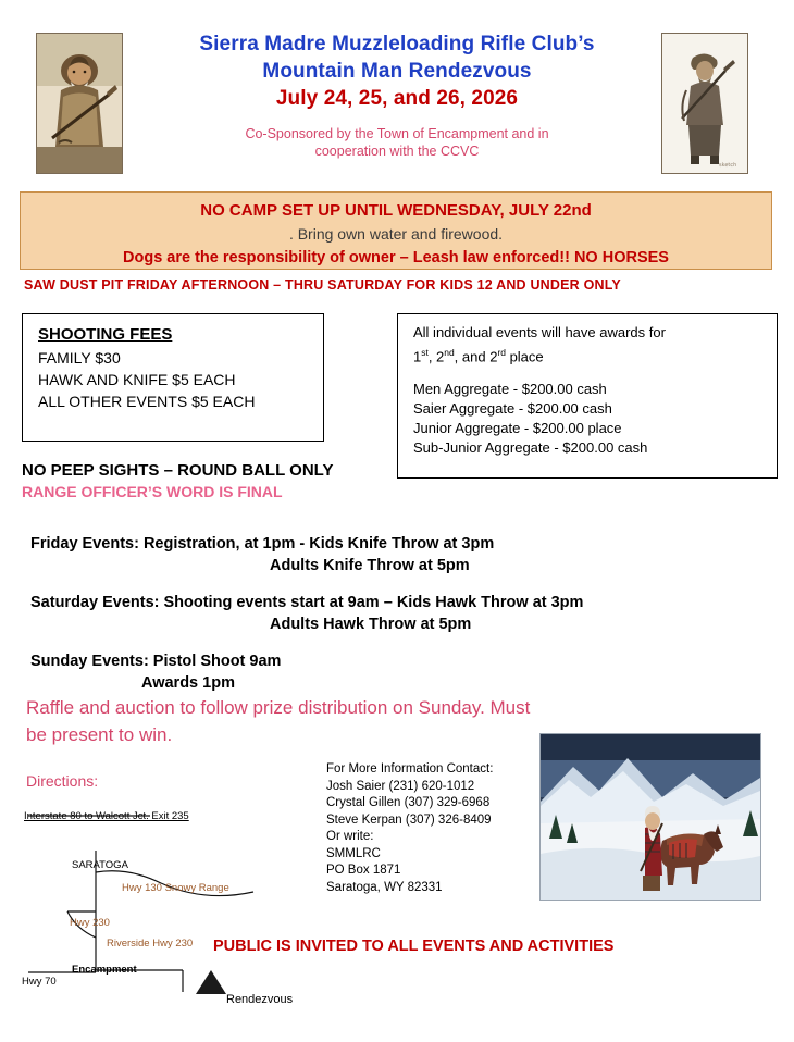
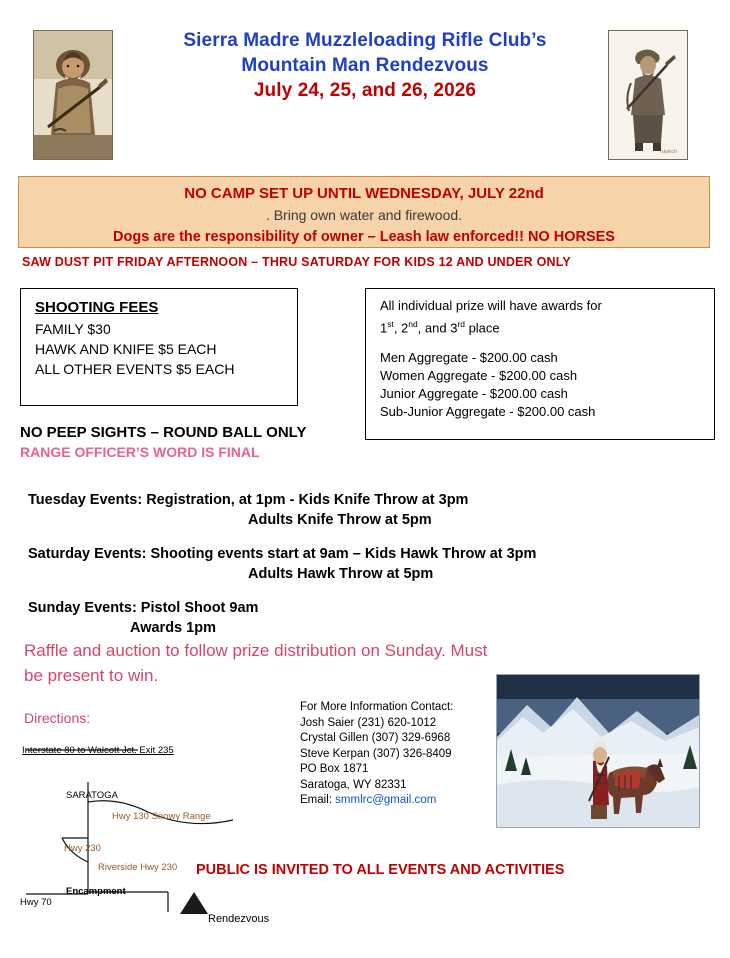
  Sierra Madre Muzzleloading Rifle Club’s
  Mountain Man Rendezvous
  July 24, 25, and 26, 2026
- Co-Sponsored by the Town of Encampment and in
- cooperation with the CCVC
  NO CAMP SET UP UNTIL WEDNESDAY, JULY 22nd
  . Bring own water and firewood.
  Dogs are the responsibility of owner – Leash law enforced!! NO HORSES
  SAW DUST PIT FRIDAY AFTERNOON – THRU SATURDAY FOR KIDS 12 AND UNDER ONLY
  SHOOTING FEES
  FAMILY $30
  HAWK AND KNIFE $5 EACH
  ALL OTHER EVENTS $5 EACH
- All individual events will have awards for
+ All individual prize will have awards for
- 1st, 2nd, and 2rd place
+ 1st, 2nd, and 3rd place
  Men Aggregate - $200.00 cash
- Saier Aggregate - $200.00 cash
+ Women Aggregate - $200.00 cash
- Junior Aggregate - $200.00 place
+ Junior Aggregate - $200.00 cash
  Sub-Junior Aggregate - $200.00 cash
  NO PEEP SIGHTS – ROUND BALL ONLY
  RANGE OFFICER’S WORD IS FINAL
- Friday Events: Registration, at 1pm - Kids Knife Throw at 3pm
+ Tuesday Events: Registration, at 1pm - Kids Knife Throw at 3pm
  Adults Knife Throw at 5pm
  Saturday Events: Shooting events start at 9am – Kids Hawk Throw at 3pm
  Adults Hawk Throw at 5pm
  Sunday Events: Pistol Shoot 9am
  Awards 1pm
  Raffle and auction to follow prize distribution on Sunday. Must be present to win.
  Directions:
  Interstate 80 to Walcott Jct. Exit 235
  SARATOGA
  Hwy 130 Snowy Range
  Hwy 230
  Riverside Hwy 230
  Encampment
  Hwy 70
  Rendezvous
  For More Information Contact:
  Josh Saier (231) 620-1012
  Crystal Gillen (307) 329-6968
  Steve Kerpan (307) 326-8409
- Or write:
- SMMLRC
  PO Box 1871
  Saratoga, WY 82331
+ Email: smmlrc@gmail.com
  PUBLIC IS INVITED TO ALL EVENTS AND ACTIVITIES
